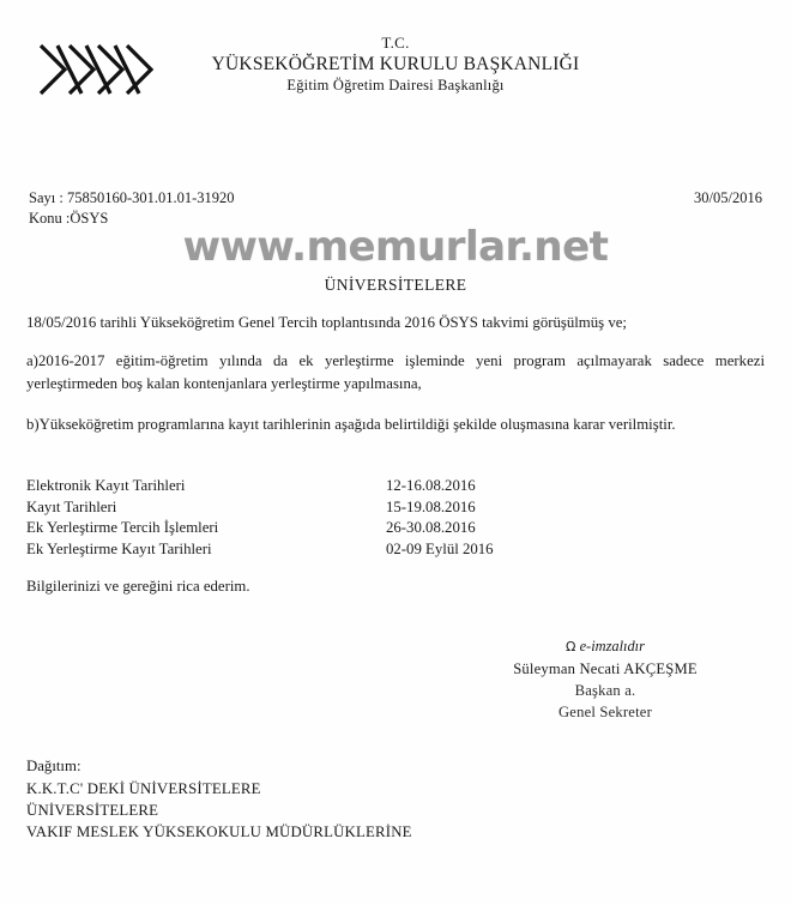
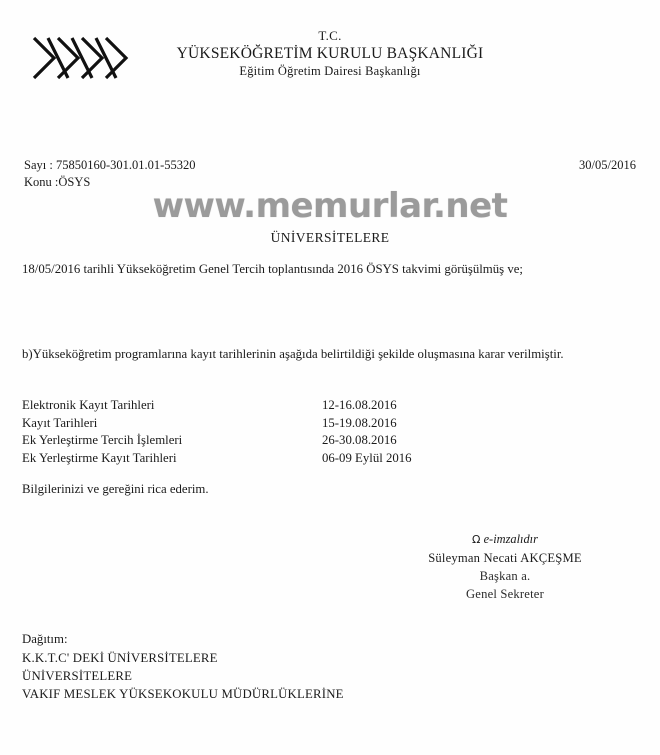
  T.C.
  YÜKSEKÖĞRETİM KURULU BAŞKANLIĞI
  Eğitim Öğretim Dairesi Başkanlığı
- Sayı : 75850160-301.01.01-31920
+ Sayı : 75850160-301.01.01-55320
  Konu :ÖSYS
  30/05/2016
  www.memurlar.net
  ÜNİVERSİTELERE
  18/05/2016 tarihli Yükseköğretim Genel Tercih toplantısında 2016 ÖSYS takvimi görüşülmüş ve;
- a)2016-2017 eğitim-öğretim yılında da ek yerleştirme işleminde yeni program açılmayarak sadece merkezi yerleştirmeden boş kalan kontenjanlara yerleştirme yapılmasına,
  b)Yükseköğretim programlarına kayıt tarihlerinin aşağıda belirtildiği şekilde oluşmasına karar verilmiştir.
  Elektronik Kayıt Tarihleri	12-16.08.2016
  Kayıt Tarihleri	15-19.08.2016
  Ek Yerleştirme Tercih İşlemleri	26-30.08.2016
- Ek Yerleştirme Kayıt Tarihleri	02-09 Eylül 2016
+ Ek Yerleştirme Kayıt Tarihleri	06-09 Eylül 2016
  Bilgilerinizi ve gereğini rica ederim.
  Ω e-imzalıdır
  Süleyman Necati AKÇEŞME
  Başkan a.
  Genel Sekreter
  Dağıtım:
  K.K.T.C' DEKİ ÜNİVERSİTELERE
  ÜNİVERSİTELERE
  VAKIF MESLEK YÜKSEKOKULU MÜDÜRLÜKLERİNE
